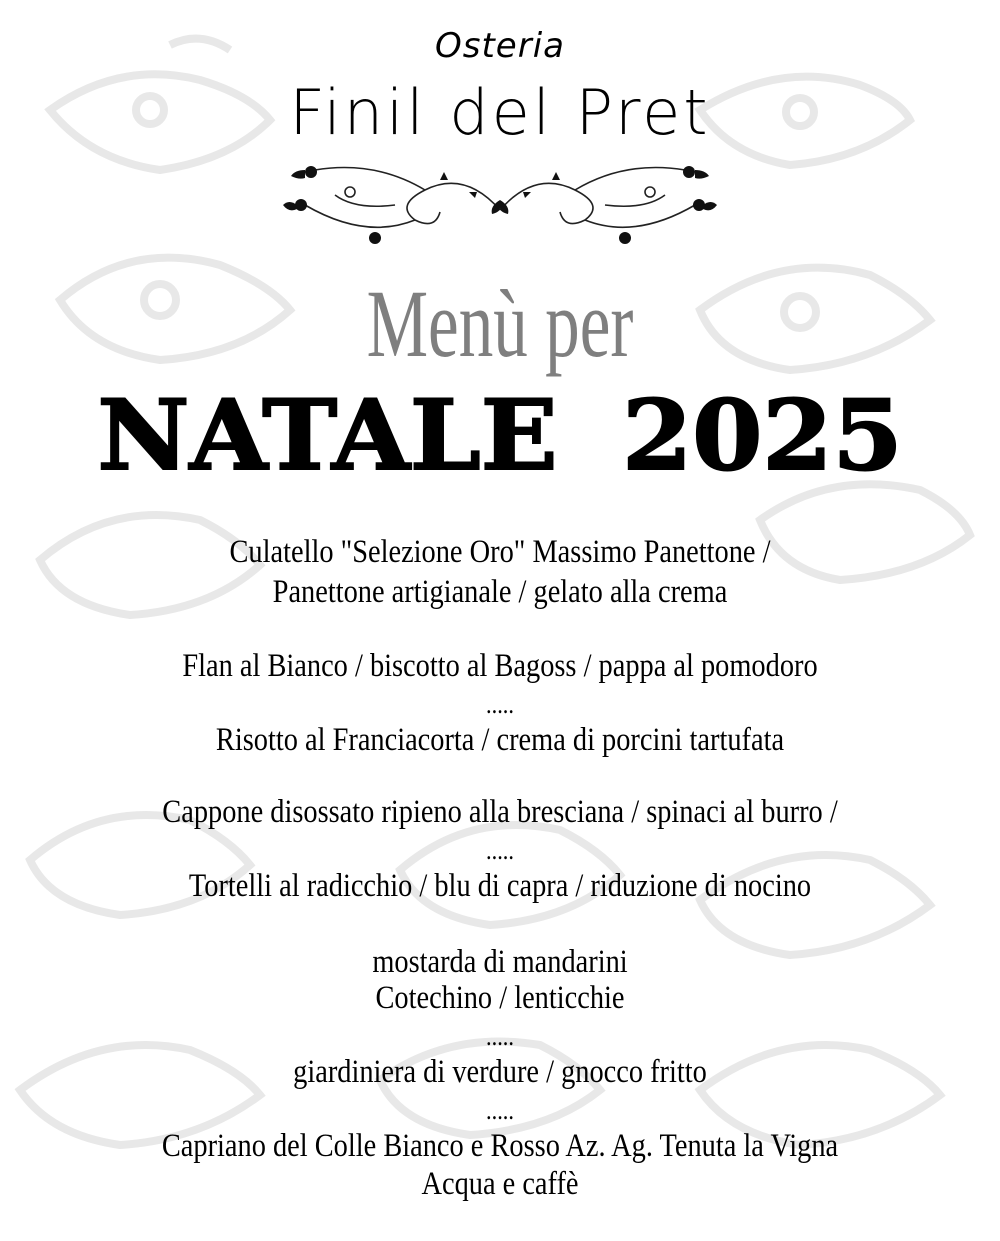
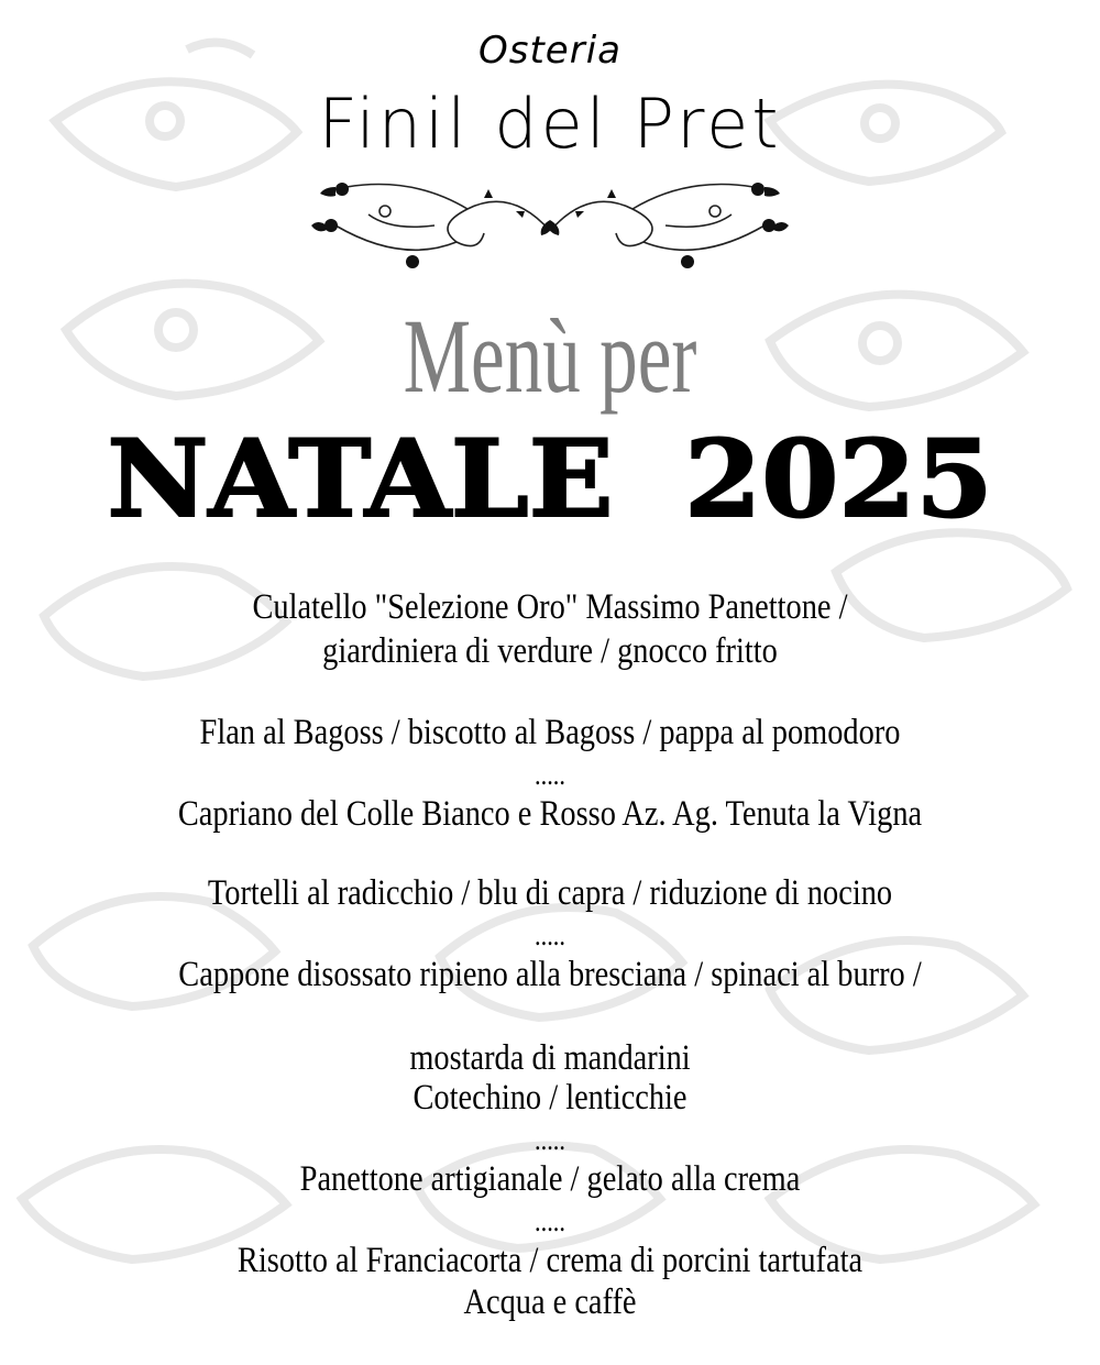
  Osteria
  Finil del Pret
  Menù per
  NATALE 2025
  Culatello "Selezione Oro" Massimo Panettone /
- Panettone artigianale / gelato alla crema
+ giardiniera di verdure / gnocco fritto
- Flan al Bianco / biscotto al Bagoss / pappa al pomodoro
+ Flan al Bagoss / biscotto al Bagoss / pappa al pomodoro
  .....
- Risotto al Franciacorta / crema di porcini tartufata
+ Capriano del Colle Bianco e Rosso Az. Ag. Tenuta la Vigna
- Cappone disossato ripieno alla bresciana / spinaci al burro /
+ Tortelli al radicchio / blu di capra / riduzione di nocino
  .....
- Tortelli al radicchio / blu di capra / riduzione di nocino
+ Cappone disossato ripieno alla bresciana / spinaci al burro /
  mostarda di mandarini
  Cotechino / lenticchie
  .....
- giardiniera di verdure / gnocco fritto
+ Panettone artigianale / gelato alla crema
  .....
- Capriano del Colle Bianco e Rosso Az. Ag. Tenuta la Vigna
+ Risotto al Franciacorta / crema di porcini tartufata
  Acqua e caffè
